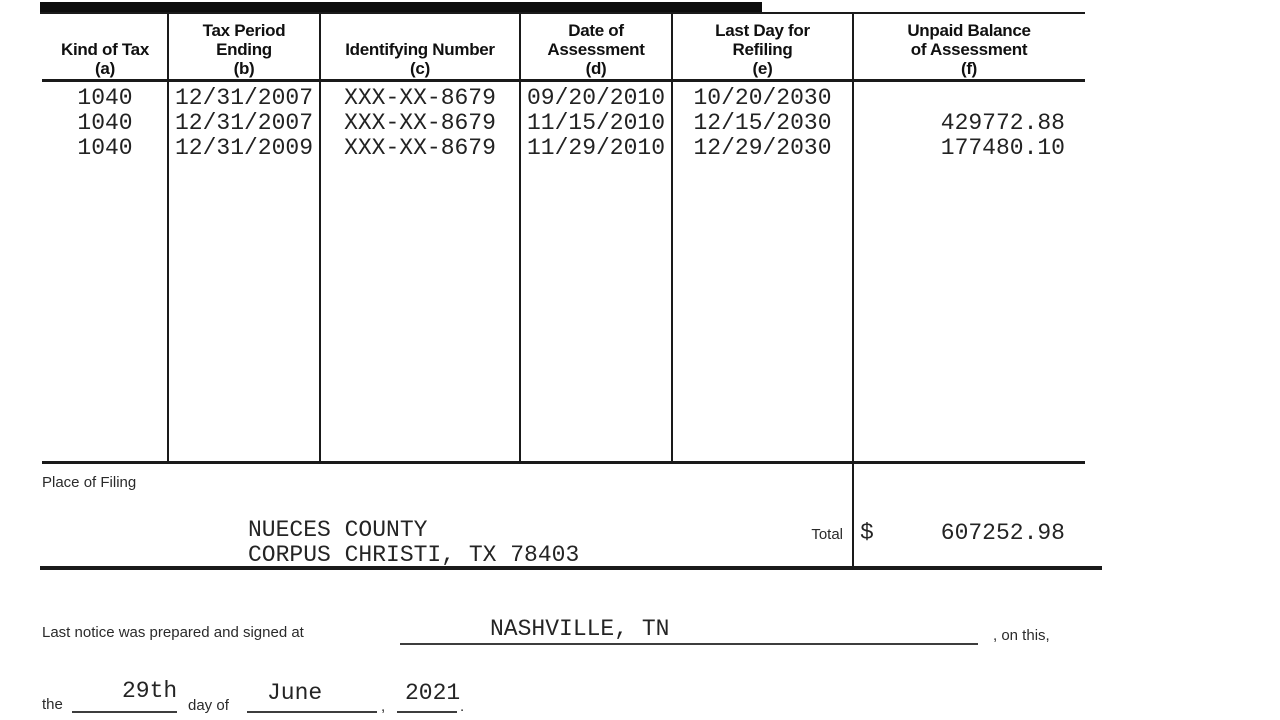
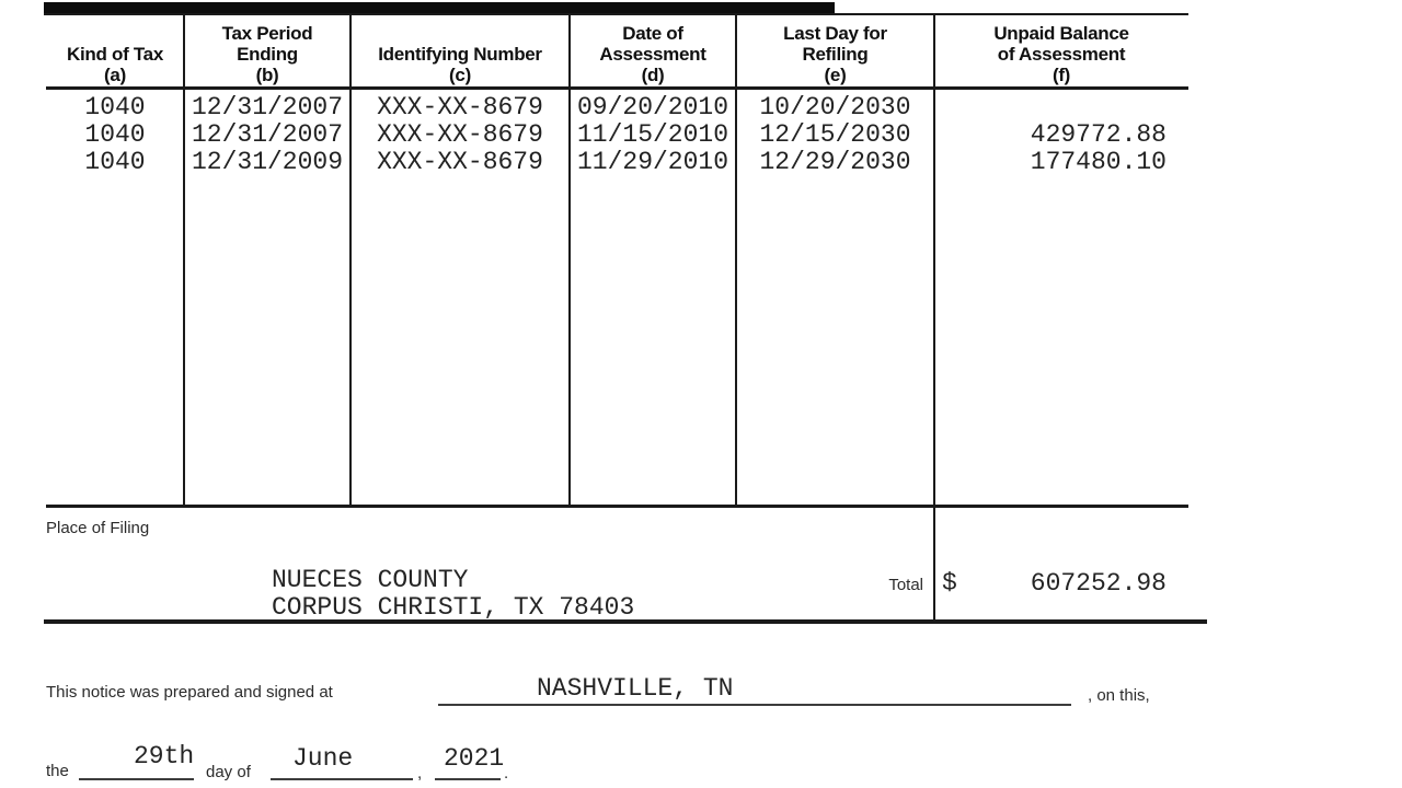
  Kind of Tax
  (a)
  Tax Period
  Ending
  (b)
  Identifying Number
  (c)
  Date of
  Assessment
  (d)
  Last Day for
  Refiling
  (e)
  Unpaid Balance
  of Assessment
  (f)
  1040
  1040
  1040
  12/31/2007
  12/31/2007
  12/31/2009
  XXX-XX-8679
  XXX-XX-8679
  XXX-XX-8679
  09/20/2010
  11/15/2010
  11/29/2010
  10/20/2030
  12/15/2030
  12/29/2030
  429772.88
  177480.10
  Place of Filing
  NUECES COUNTY
  CORPUS CHRISTI, TX 78403
  Total
  $
  607252.98
- Last notice was prepared and signed at
+ This notice was prepared and signed at
  NASHVILLE, TN
  , on this,
  the
  29th
  day of
  June
  ,
  2021
  .
